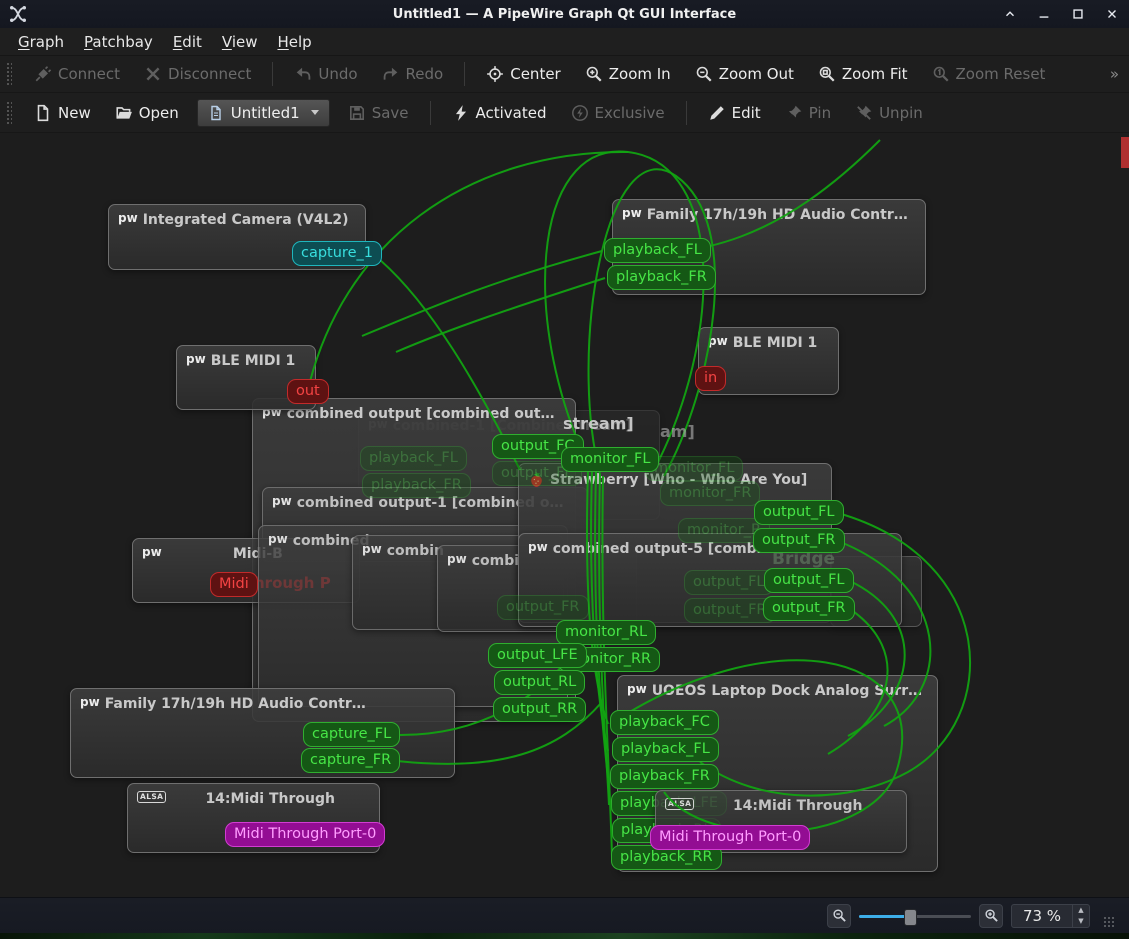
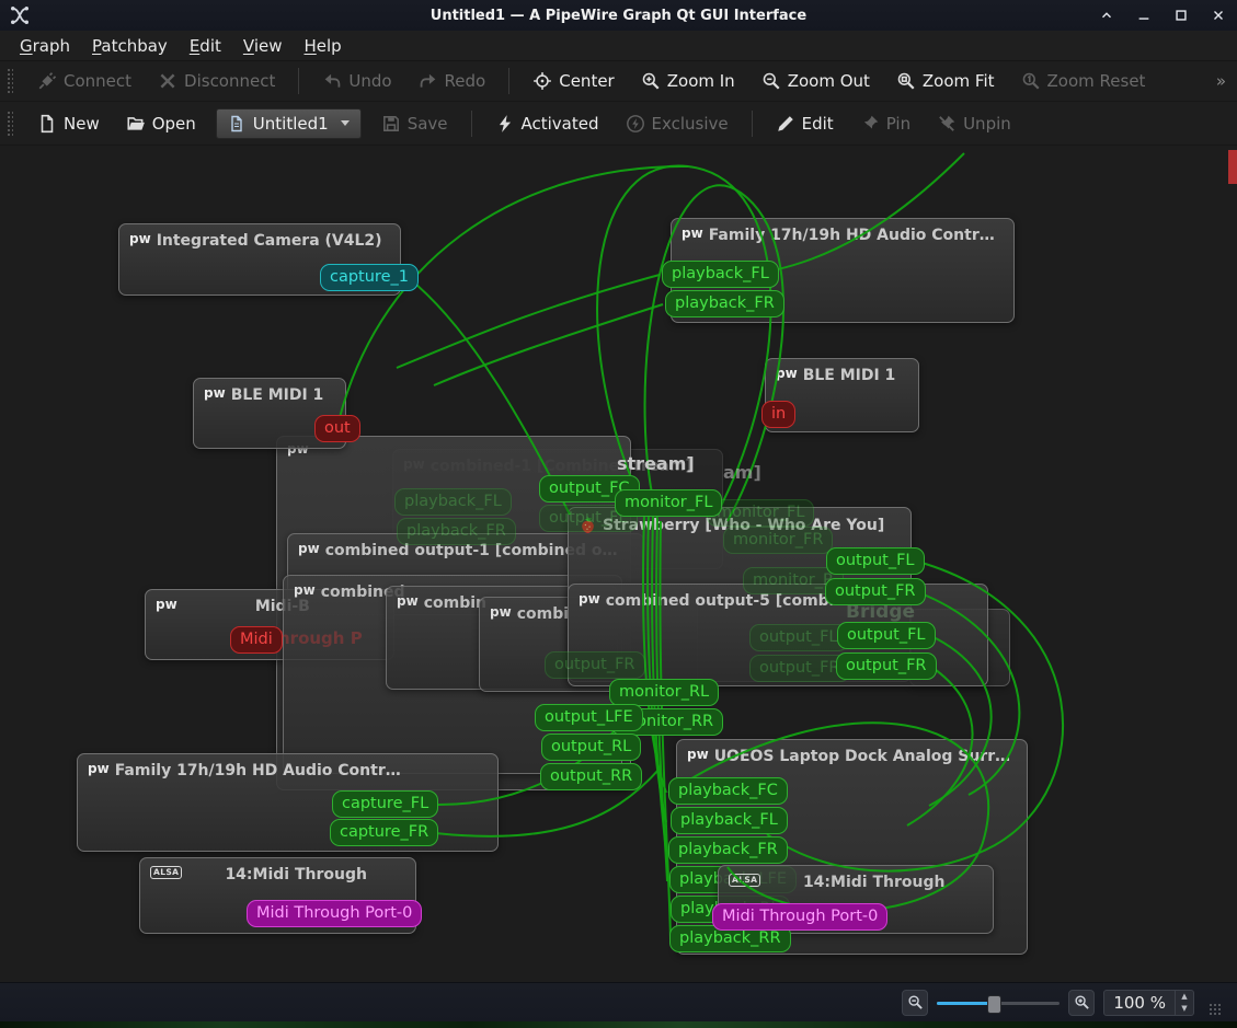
  Untitled1 — A PipeWire Graph Qt GUI Interface
  Graph
  Patchbay
  Edit
  View
  Help
  Connect
  Disconnect
  Undo
  Redo
  Center
  Zoom In
  Zoom Out
  Zoom Fit
  Zoom Reset
  »
  New
  Open
  Untitled1
  Save
  Activated
  Exclusive
  Edit
  Pin
  Unpin
  pw
- combined output [combined out…
  pw
  combined output-1 [combin
  pw
  pw
  combin
  pw
  combi
  pw
  combi
  Strawberry [Who - Who Are You]
  pw
  comined output-5 [comb
  pw
  Integrated Camera (V4L2)
  pw
  Family 17h/19h HD Audio Contr…
  pw
  BLE MIDI 1
  pw
  BLE MIDI 1
  pw
  Family 17h/19h HD Audio Contr…
  ALSA
  14:Midi Through
  pw
  UEOS Laptop Dock Analog Surr…
  ALSA
  14:Midi Through
  capture_1
  playback_FL
  playback_FR
  out
  in
  output_FC
  output_FL
  monitor_FL
  monitor_FL
  monitor_FR
  playback_FL
  playback_FR
  output_FL
  output_FR
  monitor_
  output_FL
  output_FR
  output_FL
  output_FR
  output_FR
  monitor_RL
  nitor_RR
  output_LFE
  output_RL
  output_RR
  Midi
  capture_FL
  capture_FR
  Midi Through Port-0
  playback_FC
  playback_FL
  playback_FR
  playback_RR
  Midi Through Port-0
  stream]
  am]
  Bridge
  hrough P
- 73 %
+ 100 %
  ▲
  ▼
